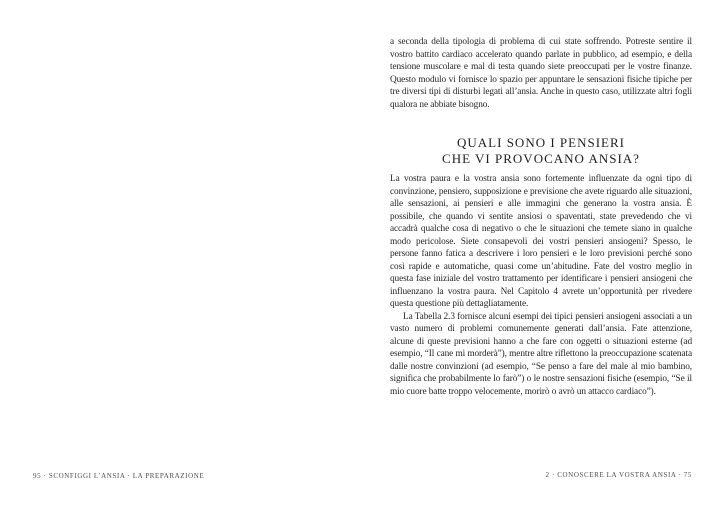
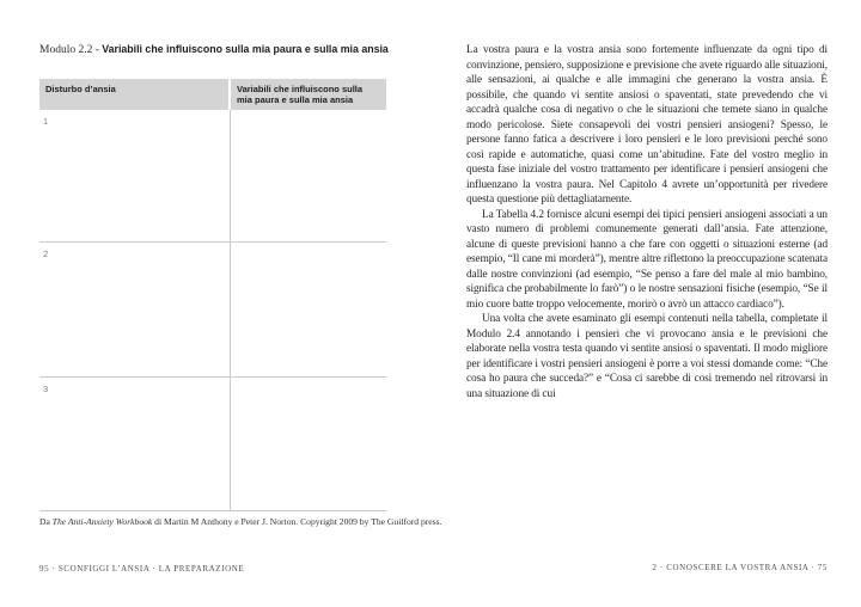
+ Modulo 2.2 - Variabili che influiscono sulla mia paura e sulla mia ansia
+ Disturbo d’ansia
+ Variabili che influiscono sulla mia paura e sulla mia ansia
+ 1
+ 2
+ 3
+ Da The Anti-Anxiety Workbook di Martin M Anthony e Peter J. Norton. Copyright 2009 by The Guilford press.
  95 · SCONFIGGI L’ANSIA · LA PREPARAZIONE
- a seconda della tipologia di problema di cui state soffrendo. Potreste sentire il vostro battito cardiaco accelerato quando parlate in pubblico, ad esempio, e della tensione muscolare e mal di testa quando siete preoccupati per le vostre finanze. Questo modulo vi fornisce lo spazio per appuntare le sensazioni fisiche tipiche per tre diversi tipi di disturbi legati all’ansia. Anche in questo caso, utilizzate altri fogli qualora ne abbiate bisogno.
- QUALI SONO I PENSIERI
- CHE VI PROVOCANO ANSIA?
- La vostra paura e la vostra ansia sono fortemente influenzate da ogni tipo di convinzione, pensiero, supposizione e previsione che avete riguardo alle situazioni, alle sensazioni, ai pensieri e alle immagini che generano la vostra ansia. È possibile, che quando vi sentite ansiosi o spaventati, state prevedendo che vi accadrà qualche cosa di negativo o che le situazioni che temete siano in qualche modo pericolose. Siete consapevoli dei vostri pensieri ansiogeni? Spesso, le persone fanno fatica a descrivere i loro pensieri e le loro previsioni perché sono così rapide e automatiche, quasi come un’abitudine. Fate del vostro meglio in questa fase iniziale del vostro trattamento per identificare i pensieri ansiogeni che influenzano la vostra paura. Nel Capitolo 4 avrete un’opportunità per rivedere questa questione più dettagliatamente.
+ La vostra paura e la vostra ansia sono fortemente influenzate da ogni tipo di convinzione, pensiero, supposizione e previsione che avete riguardo alle situazioni, alle sensazioni, ai qualche e alle immagini che generano la vostra ansia. È possibile, che quando vi sentite ansiosi o spaventati, state prevedendo che vi accadrà qualche cosa di negativo o che le situazioni che temete siano in qualche modo pericolose. Siete consapevoli dei vostri pensieri ansiogeni? Spesso, le persone fanno fatica a descrivere i loro pensieri e le loro previsioni perché sono così rapide e automatiche, quasi come un’abitudine. Fate del vostro meglio in questa fase iniziale del vostro trattamento per identificare i pensieri ansiogeni che influenzano la vostra paura. Nel Capitolo 4 avrete un’opportunità per rivedere questa questione più dettagliatamente.
- La Tabella 2.3 fornisce alcuni esempi dei tipici pensieri ansiogeni associati a un vasto numero di problemi comunemente generati dall’ansia. Fate attenzione, alcune di queste previsioni hanno a che fare con oggetti o situazioni esterne (ad esempio, “Il cane mi morderà”), mentre altre riflettono la preoccupazione scatenata dalle nostre convinzioni (ad esempio, “Se penso a fare del male al mio bambino, significa che probabilmente lo farò”) o le nostre sensazioni fisiche (esempio, “Se il mio cuore batte troppo velocemente, morirò o avrò un attacco cardiaco”).
+ La Tabella 4.2 fornisce alcuni esempi dei tipici pensieri ansiogeni associati a un vasto numero di problemi comunemente generati dall’ansia. Fate attenzione, alcune di queste previsioni hanno a che fare con oggetti o situazioni esterne (ad esempio, “Il cane mi morderà”), mentre altre riflettono la preoccupazione scatenata dalle nostre convinzioni (ad esempio, “Se penso a fare del male al mio bambino, significa che probabilmente lo farò”) o le nostre sensazioni fisiche (esempio, “Se il mio cuore batte troppo velocemente, morirò o avrò un attacco cardiaco”).
+ Una volta che avete esaminato gli esempi contenuti nella tabella, completate il Modulo 2.4 annotando i pensieri che vi provocano ansia e le previsioni che elaborate nella vostra testa quando vi sentite ansiosi o spaventati. Il modo migliore per identificare i vostri pensieri ansiogeni è porre a voi stessi domande come: “Che cosa ho paura che succeda?” e “Cosa ci sarebbe di così tremendo nel ritrovarsi in una situazione di cui
  2 · CONOSCERE LA VOSTRA ANSIA · 75
